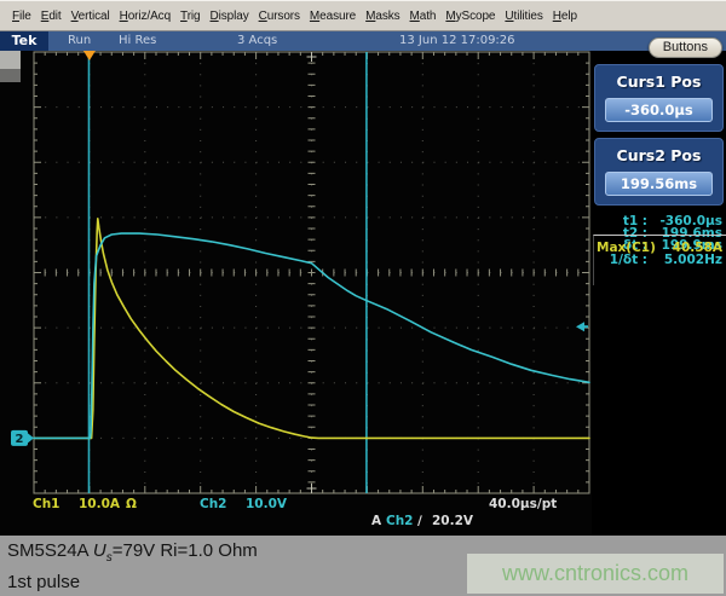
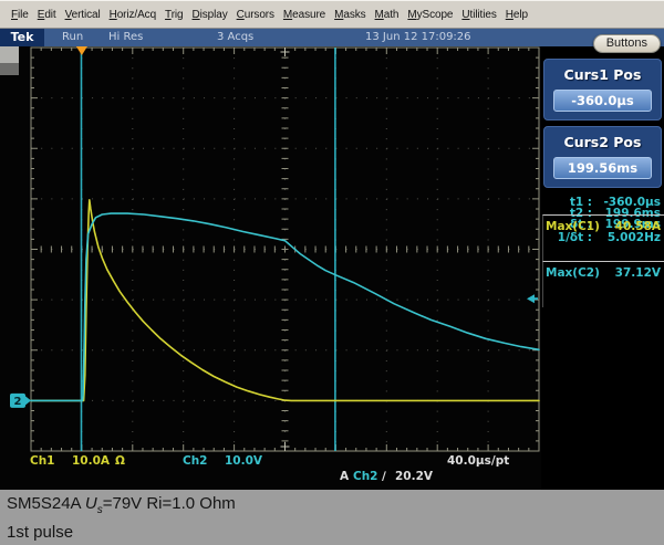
  File
  Edit
  Vertical
  Horiz/Acq
  Trig
  Display
  Cursors
  Measure
  Masks
  Math
  MyScope
  Utilities
  Help
  Tek
  Run
  Hi Res
  3 Acqs
  13 Jun 12 17:09:26
  Buttons
  2
  Ch1
  10.0A
  Ω
  Ch2
  10.0V
  40.0µs/pt
  A
  Ch2
  ∕
  20.2V
  Curs1 Pos
  -360.0µs
  Curs2 Pos
  199.56ms
  t1 :
  -360.0µs
  t2 :
  199.6ms
  δt :
  199.9ms
  1/δt :
  5.002Hz
  Max(C1)
  40.58A
+ Max(C2)
+ 37.12V
  SM5S24A Us=79V Ri=1.0 Ohm
  1st pulse
- www.cntronics.com
